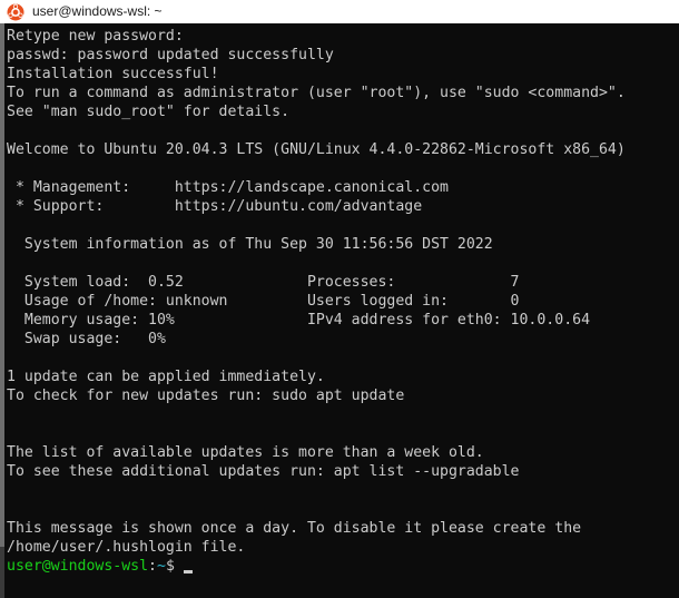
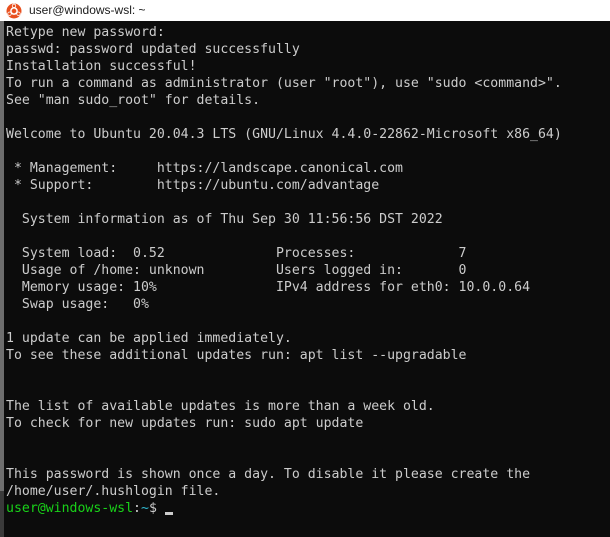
  user@windows-wsl: ~
  Retype new password:
  passwd: password updated successfully
  Installation successful!
  To run a command as administrator (user "root"), use "sudo <command>".
  See "man sudo_root" for details.
  Welcome to Ubuntu 20.04.3 LTS (GNU/Linux 4.4.0-22862-Microsoft x86_64)
  * Management: https://landscape.canonical.com
  * Support: https://ubuntu.com/advantage
  System information as of Thu Sep 30 11:56:56 DST 2022
  System load: 0.52 Processes: 7
  Usage of /home: unknown Users logged in: 0
  Memory usage: 10% IPv4 address for eth0: 10.0.0.64
  Swap usage: 0%
  1 update can be applied immediately.
- To check for new updates run: sudo apt update
+ To see these additional updates run: apt list --upgradable
  The list of available updates is more than a week old.
- To see these additional updates run: apt list --upgradable
+ To check for new updates run: sudo apt update
- This message is shown once a day. To disable it please create the
+ This password is shown once a day. To disable it please create the
  /home/user/.hushlogin file.
  user@windows-wsl
  :
  ~
  $
